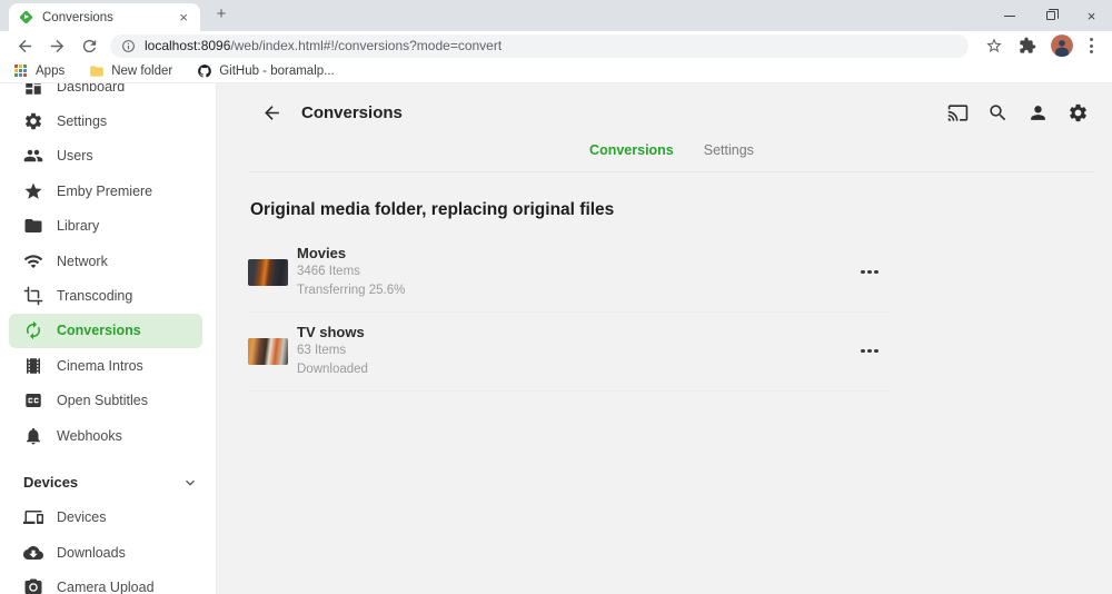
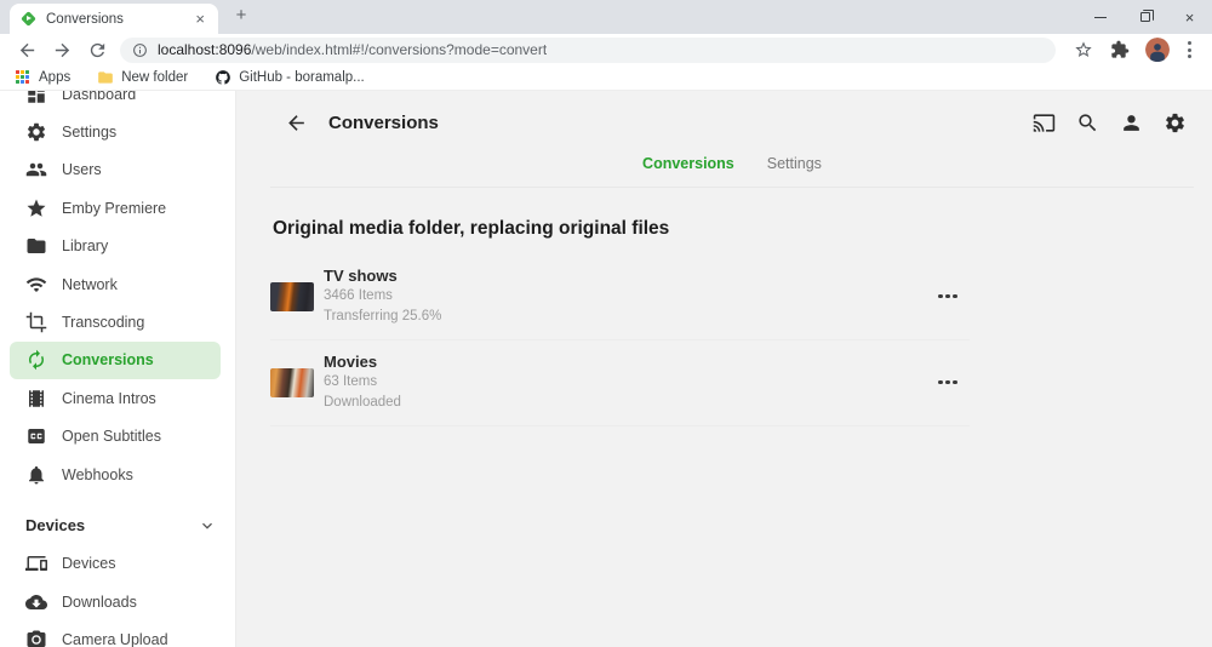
  Conversions
  ×
  +
  ×
  localhost:8096
  /web/index.html#!/conversions?mode=convert
  Apps
  New folder
  GitHub - boramalp...
  Dashboard
  Settings
  Users
  Emby Premiere
  Library
  Network
  Transcoding
  Conversions
  Cinema Intros
  Open Subtitles
  Webhooks
  Devices
  Devices
  Downloads
  Camera Upload
  Conversions
  Conversions
  Settings
  Original media folder, replacing original files
- Movies
+ TV shows
  3466 Items
  Transferring 25.6%
- TV shows
+ Movies
  63 Items
  Downloaded
